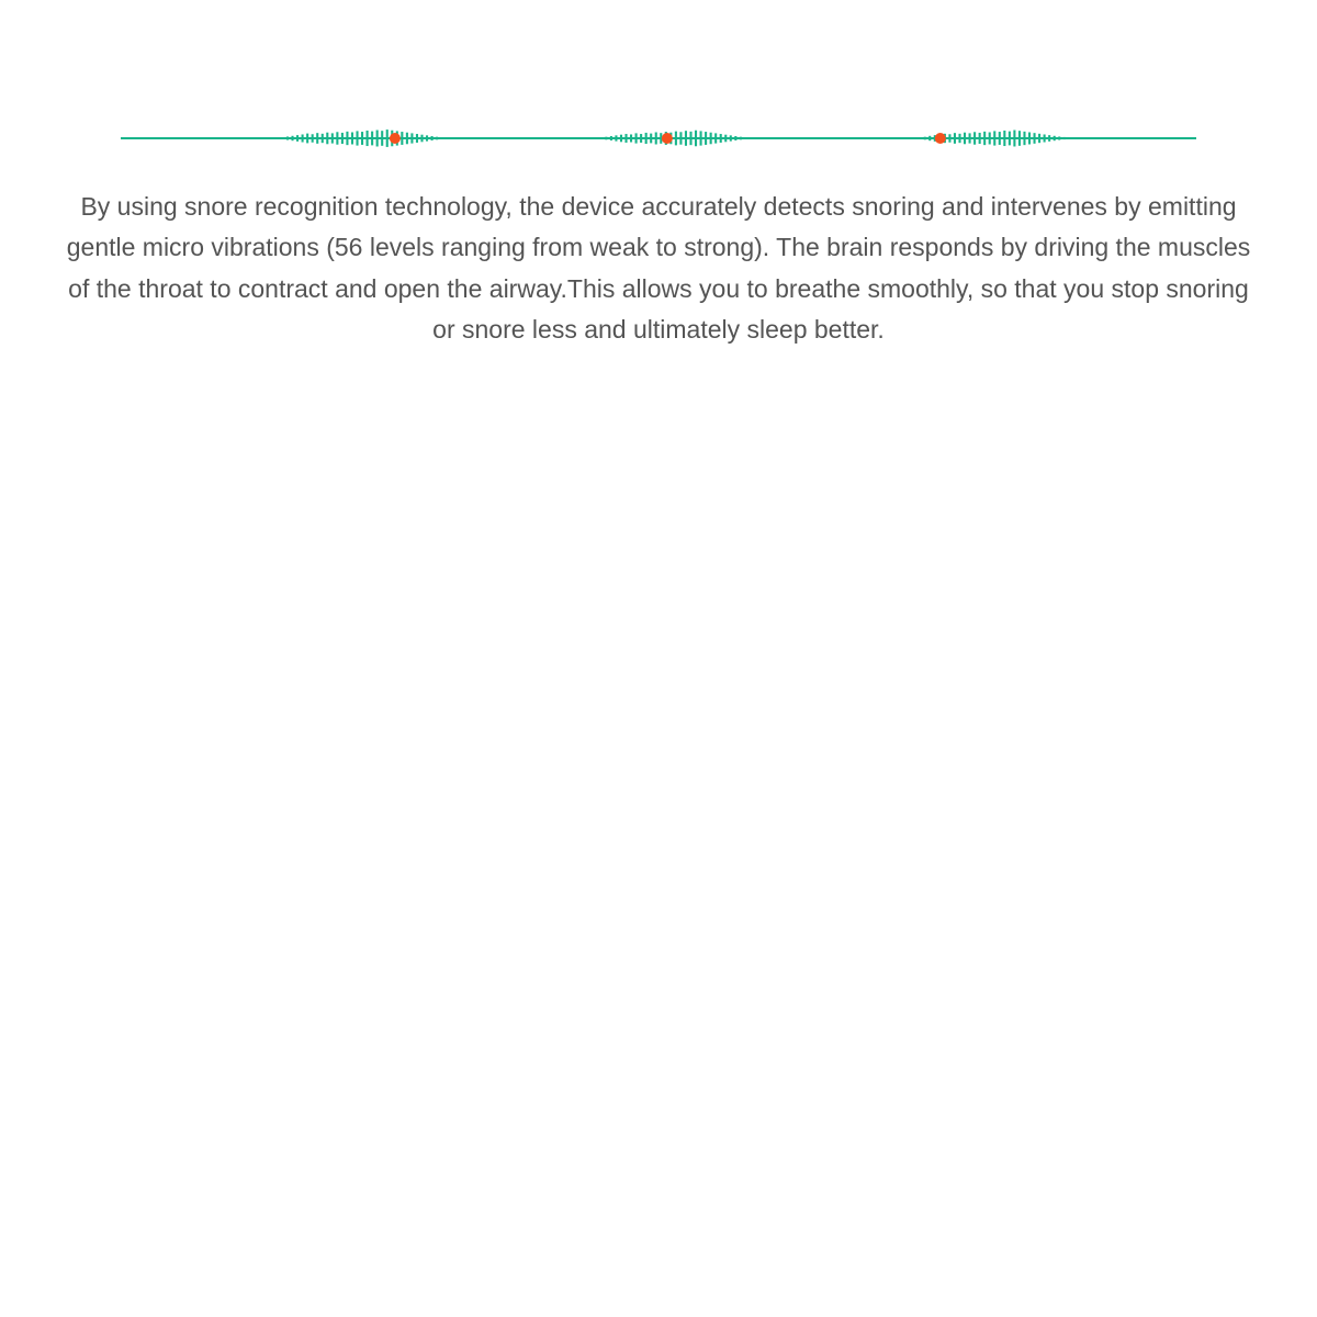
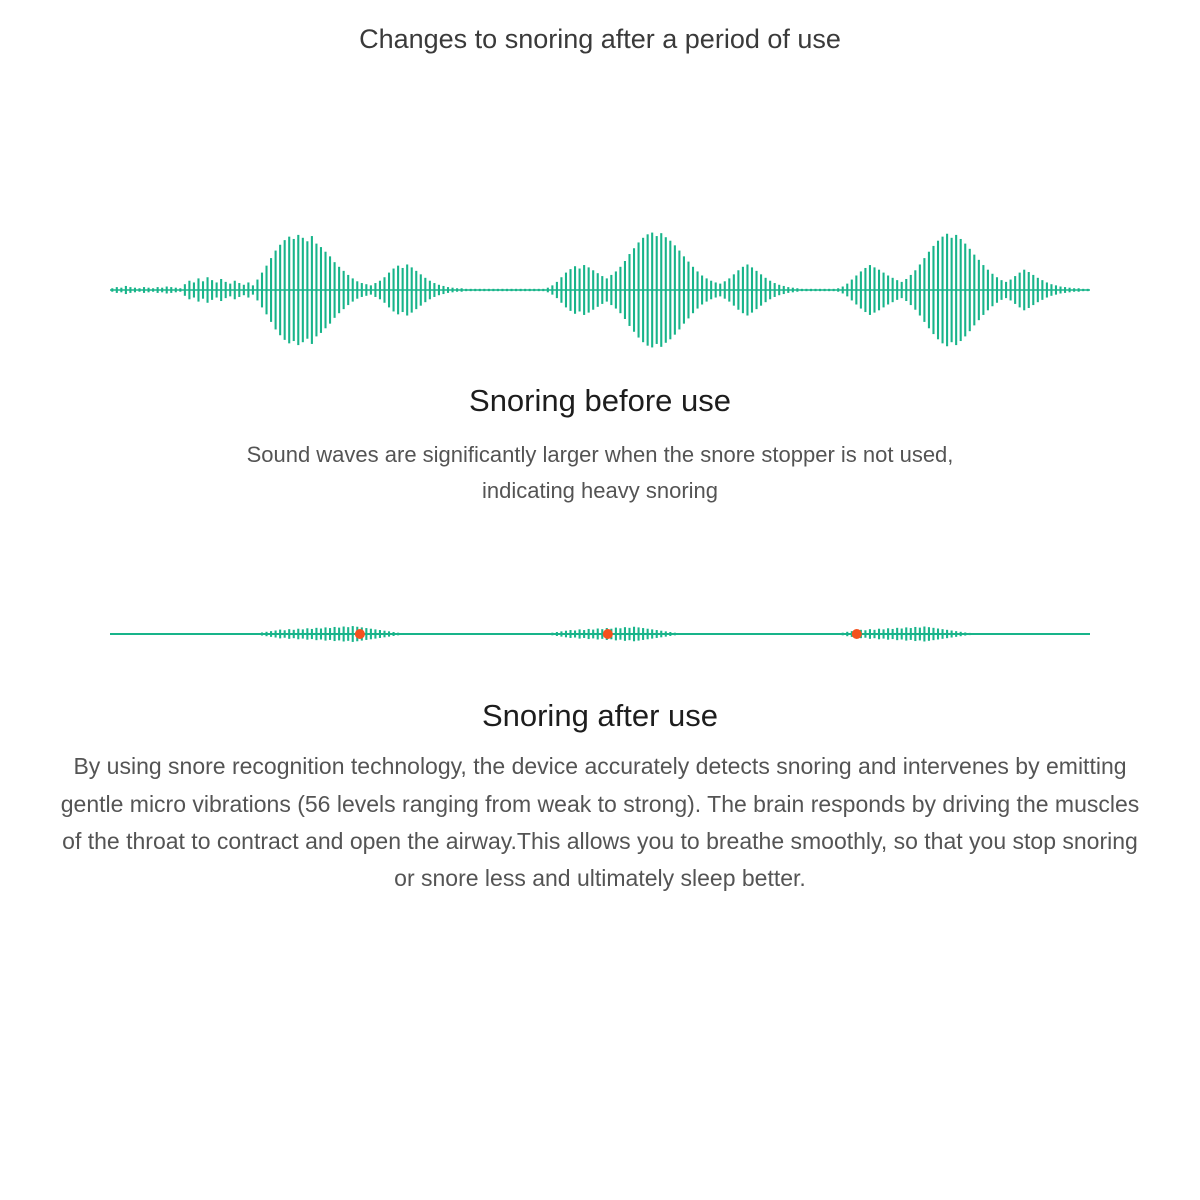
+ Changes to snoring after a period of use
+ Snoring before use
+ Sound waves are significantly larger when the snore stopper is not used, indicating heavy snoring
+ Snoring after use
  By using snore recognition technology, the device accurately detects snoring and intervenes by emitting gentle micro vibrations (56 levels ranging from weak to strong). The brain responds by driving the muscles of the throat to contract and open the airway.This allows you to breathe smoothly, so that you stop snoring or snore less and ultimately sleep better.
